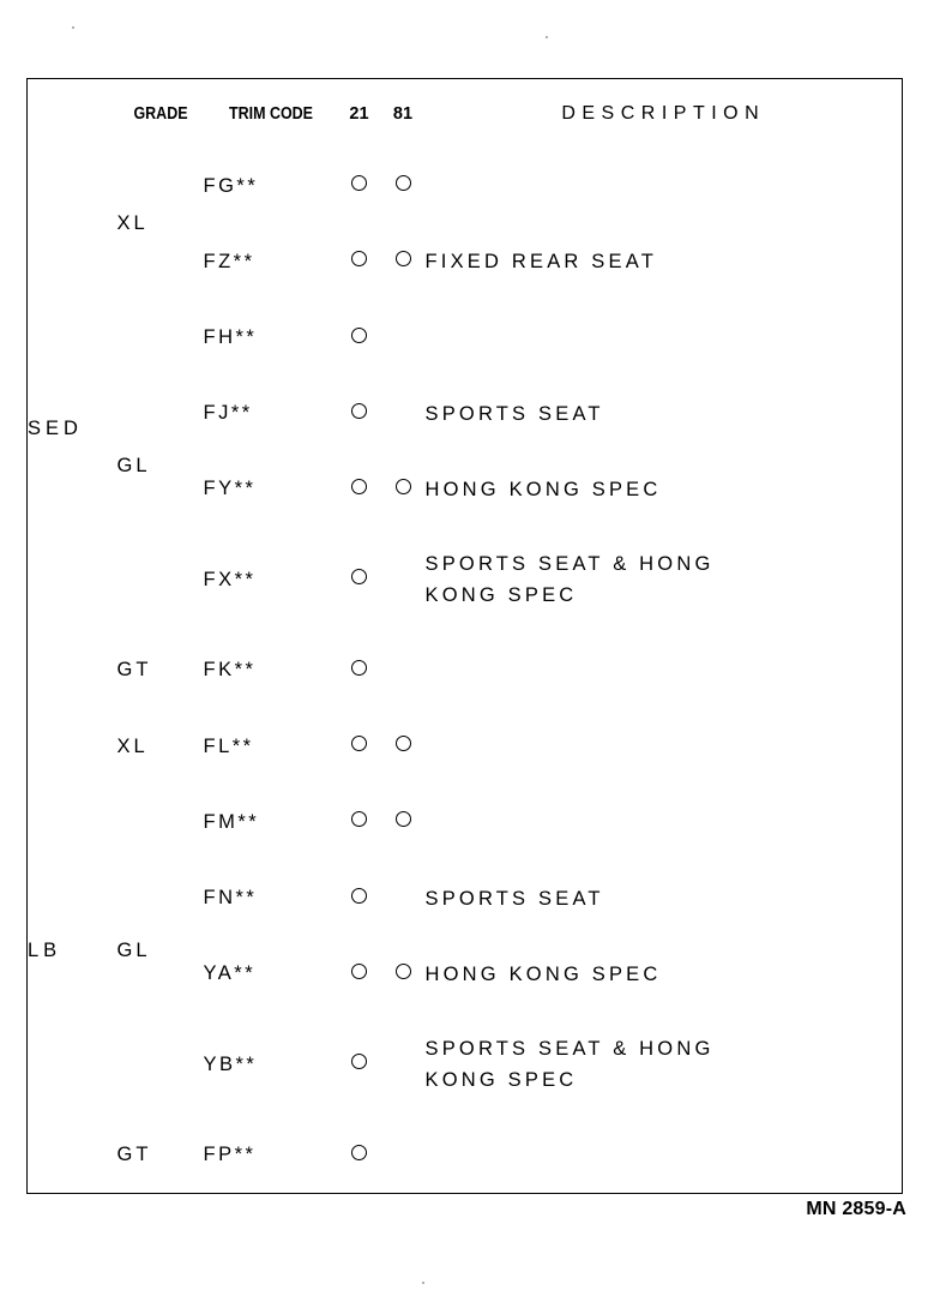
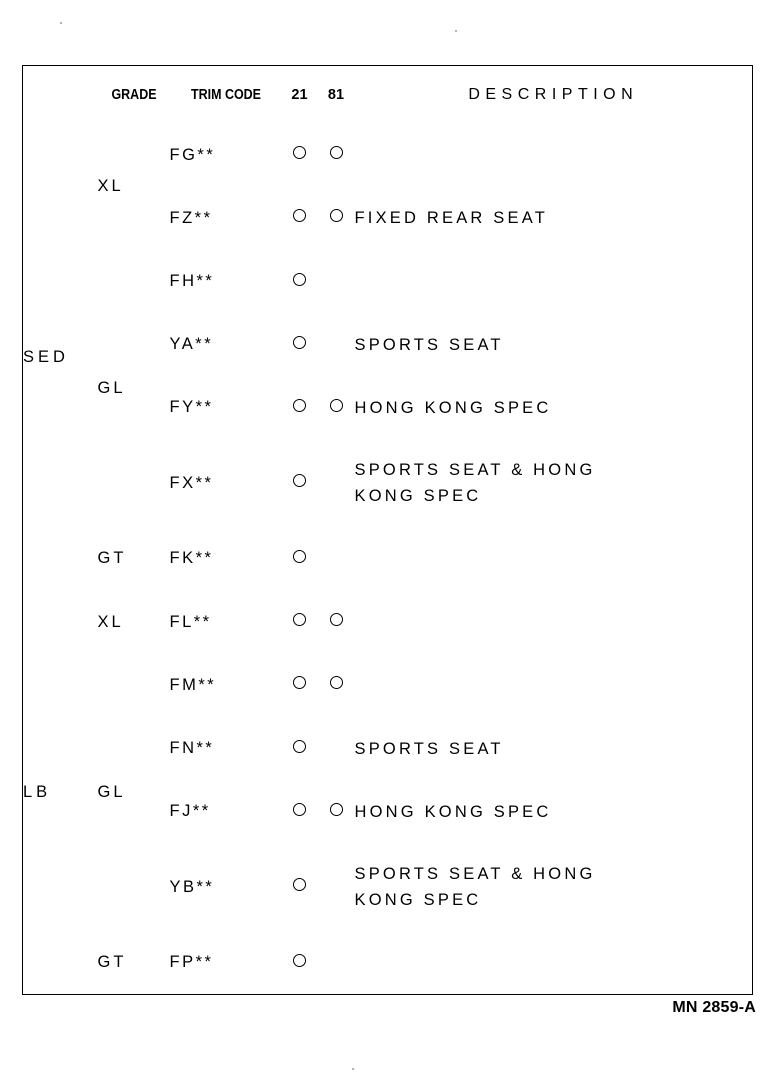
  	GRADE	TRIM CODE	21	81	DESCRIPTION
  SED	XL	FG**
  FZ**			FIXED REAR SEAT
  GL	FH**
- FJ**			SPORTS SEAT
+ YA**			SPORTS SEAT
  FY**			HONG KONG SPEC
  FX**			SPORTS SEAT & HONG KONG SPEC
  GT	FK**
  LB	XL	FL**
  GL	FM**
  FN**			SPORTS SEAT
- YA**			HONG KONG SPEC
+ FJ**			HONG KONG SPEC
  YB**			SPORTS SEAT & HONG KONG SPEC
  GT	FP**
  MN 2859-A
